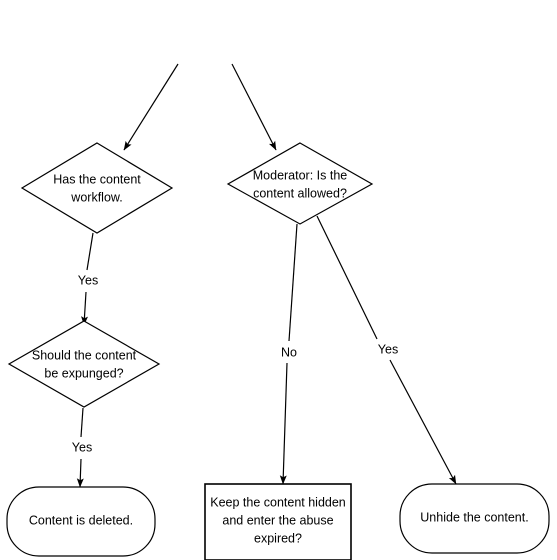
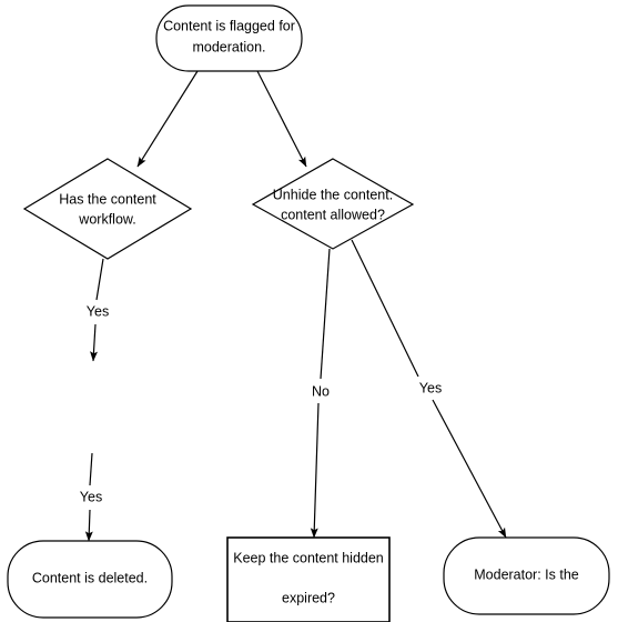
  Yes
  Yes
  No
  Yes
+ Content is flagged for
+ moderation.
  Has the content
  workflow.
- Moderator: Is the
+ Unhide the content.
  content allowed?
- Should the content
- be expunged?
  Content is deleted.
  Keep the content hidden
- and enter the abuse
  expired?
- Unhide the content.
+ Moderator: Is the
